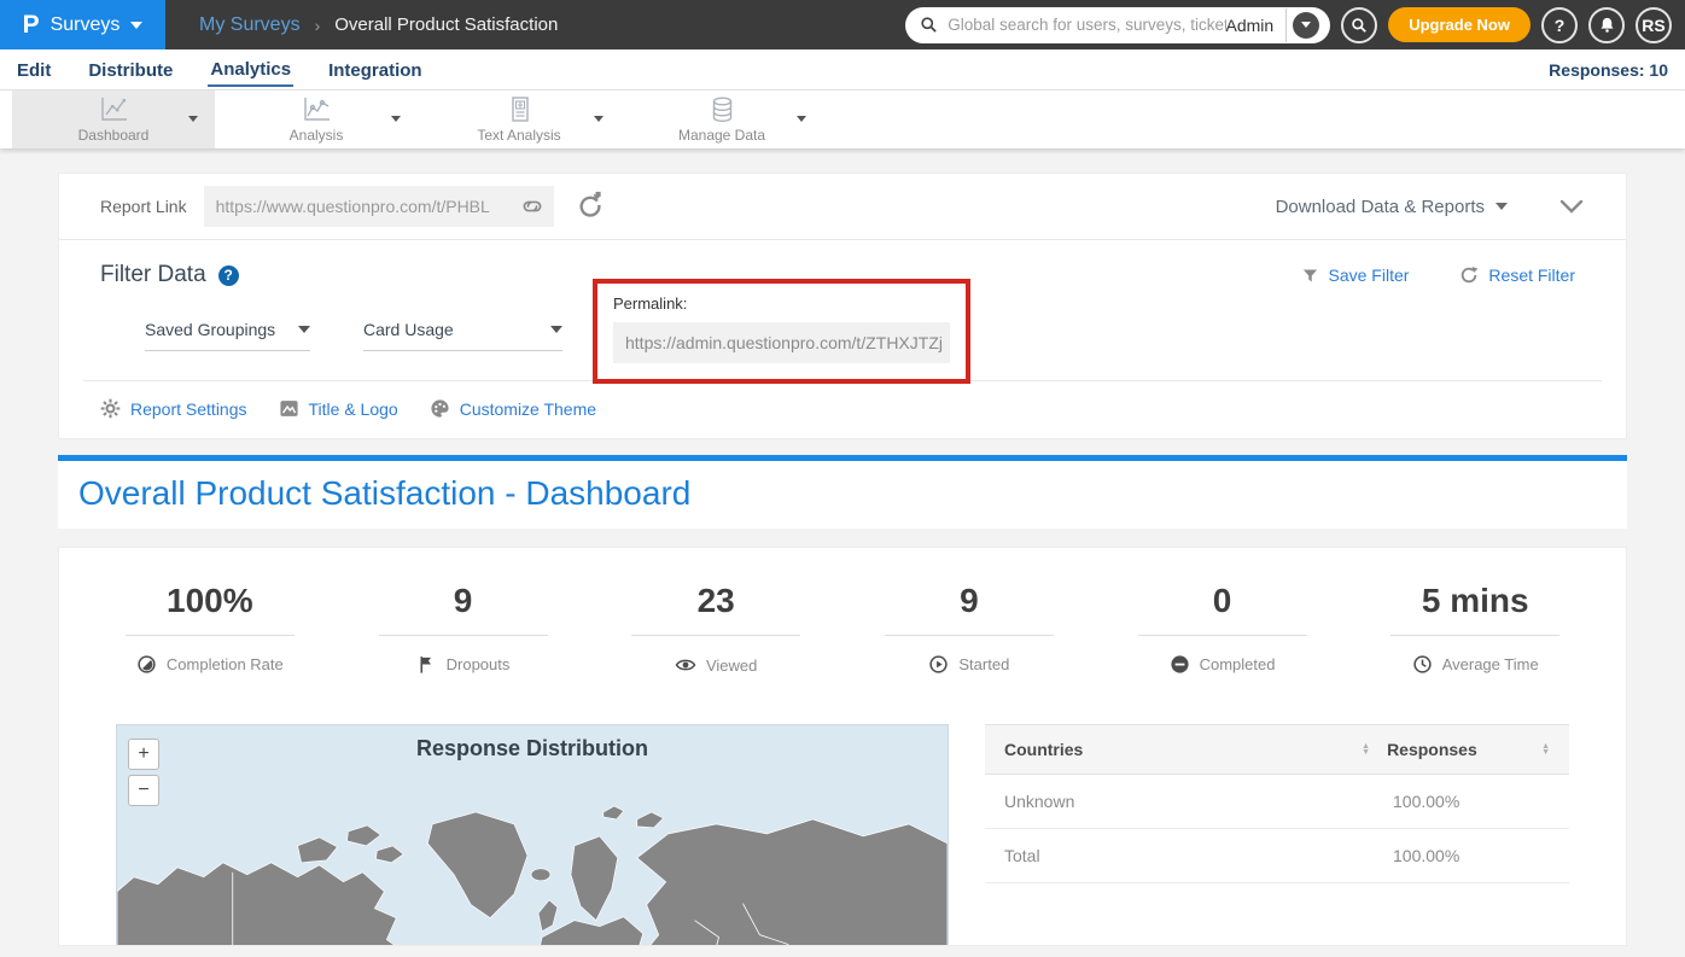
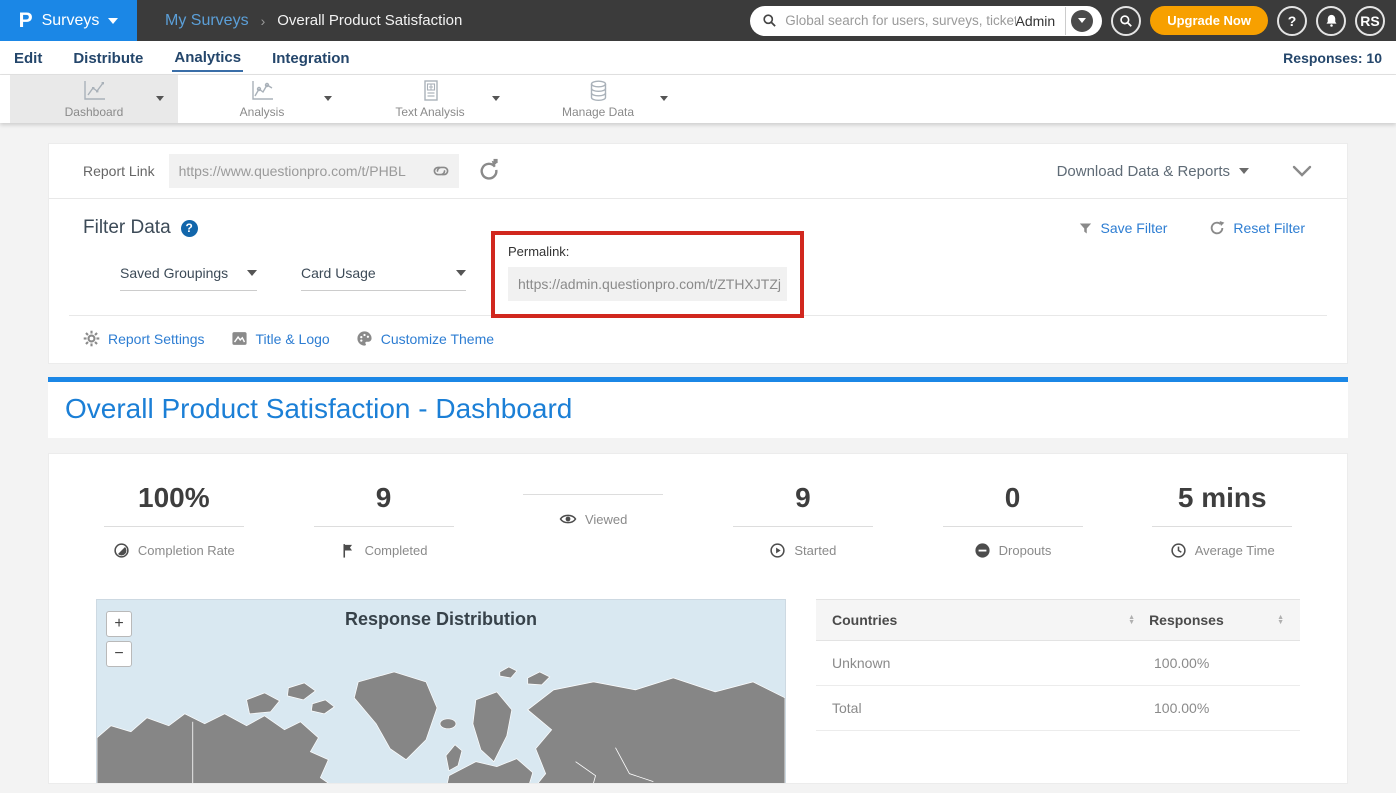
  P
  Surveys
  My Surveys
  ›
  Overall Product Satisfaction
  Global search for users, surveys, ticke
  Admin
  Upgrade Now
  ?
  RS
  Edit
  Distribute
  Analytics
  Integration
  Responses: 10
  Dashboard
  Analysis
  Text Analysis
  Manage Data
  Report Link
  https://www.questionpro.com/t/PHBL
  Download Data & Reports
  Filter Data
  ?
  Save Filter
  Reset Filter
  Saved Groupings
  Card Usage
  Permalink:
  https://admin.questionpro.com/t/ZTHXJTZj
  Report Settings
  Title & Logo
  Customize Theme
  Overall Product Satisfaction - Dashboard
  100%
  Completion Rate
  9
- Dropouts
+ Completed
- 23
  Viewed
  9
  Started
  0
- Completed
+ Dropouts
  5 mins
  Average Time
  Response Distribution
  +
  −
  Countries
  Responses
  Unknown
  100.00%
  Total
  100.00%
